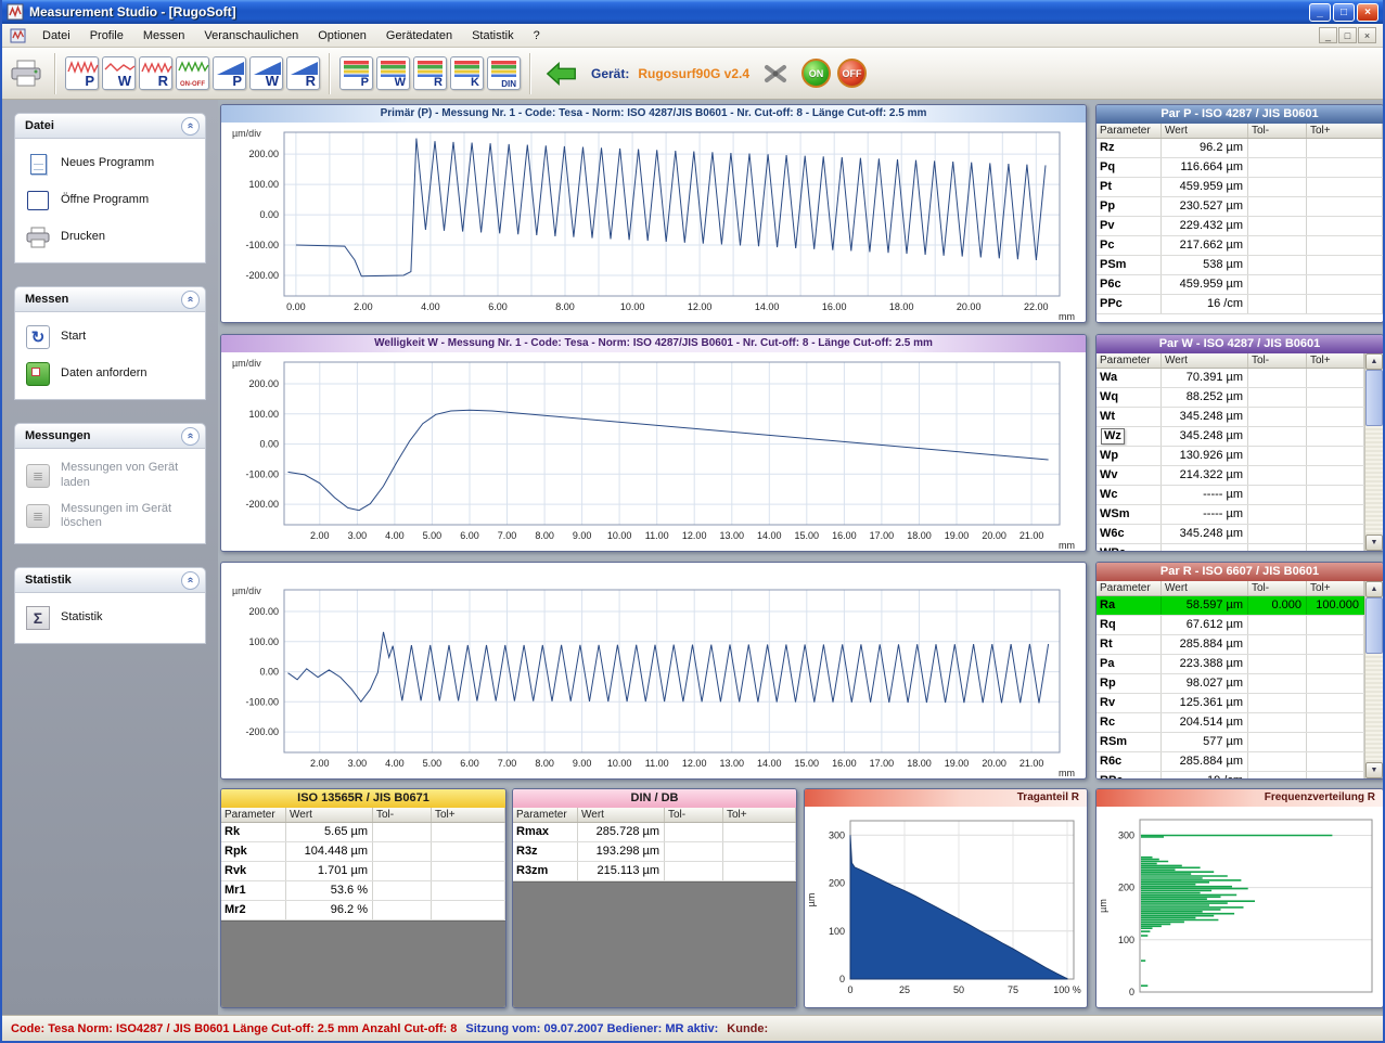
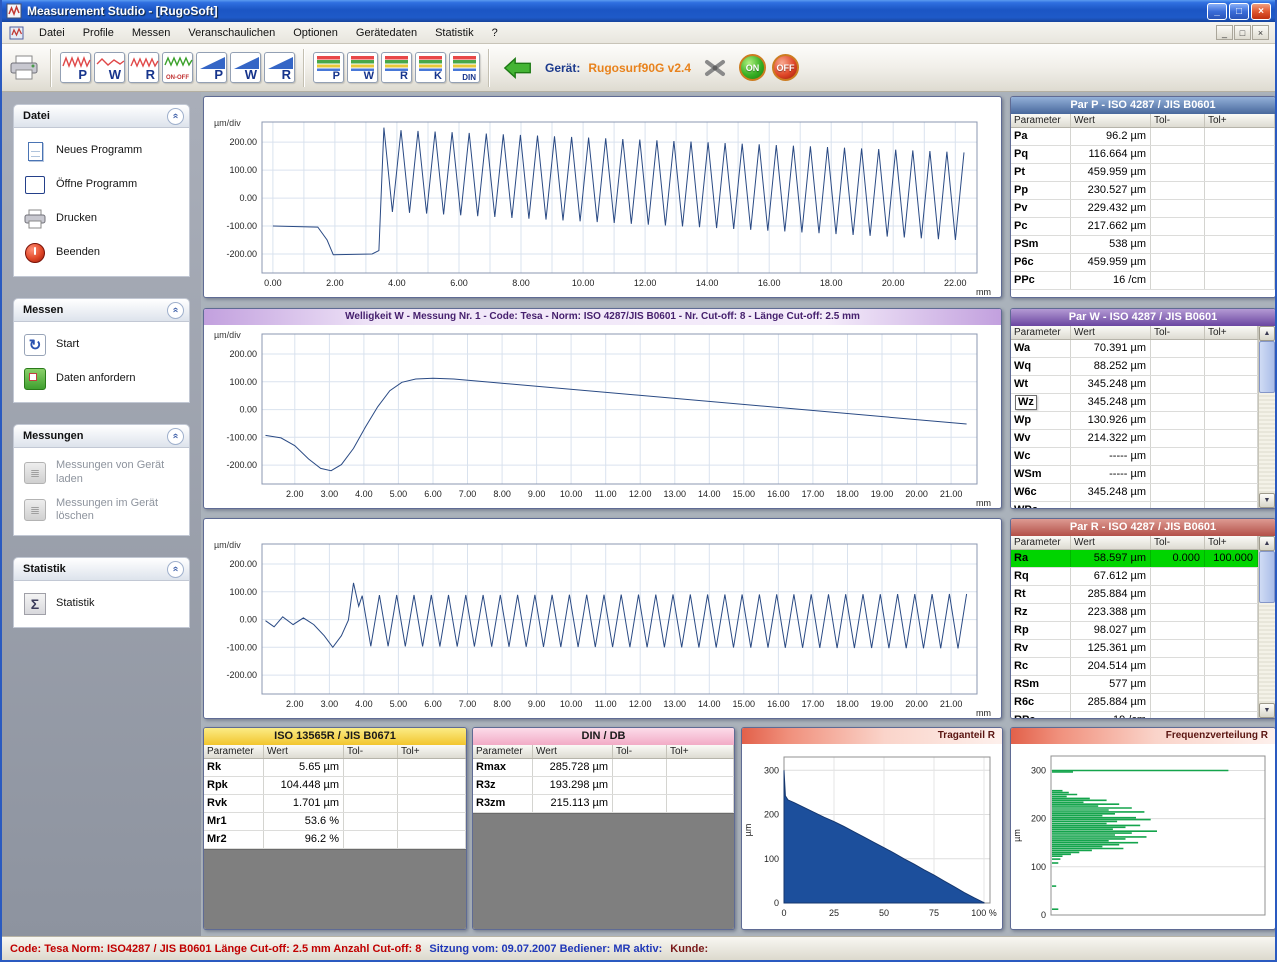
  Measurement Studio - [RugoSoft]
  _
  □
  ×
  Datei
  Profile
  Messen
  Veranschaulichen
  Optionen
  Gerätedaten
  Statistik
  ?
  _
  □
  ×
  P
  W
  R
  P
  W
  R
  P
  W
  R
  K
  DIN
  Gerät:
  Rugosurf90G v2.4
  ON
  OFF
  Datei
  Neues Programm
  Öffne Programm
  Drucken
+ Beenden
  Messen
  ↻
  Start
  Daten anfordern
  Messungen
  ≣
  Messungen von Gerät laden
  ≣
  Messungen im Gerät löschen
  Statistik
  Σ
  Statistik
- Primär (P) - Messung Nr. 1 - Code: Tesa - Norm: ISO 4287/JIS B0601 - Nr. Cut-off: 8 - Länge Cut-off: 2.5 mm
  200.00
  100.00
  0.00
  -100.00
  -200.00
  0.00
  2.00
  4.00
  6.00
  8.00
  10.00
  12.00
  14.00
  16.00
  18.00
  20.00
  22.00
  µm/div
  mm
  Welligkeit W - Messung Nr. 1 - Code: Tesa - Norm: ISO 4287/JIS B0601 - Nr. Cut-off: 8 - Länge Cut-off: 2.5 mm
  200.00
  100.00
  0.00
  -100.00
  -200.00
  2.00
  3.00
  4.00
  5.00
  6.00
  7.00
  8.00
  9.00
  10.00
  11.00
  12.00
  13.00
  14.00
  15.00
  16.00
  17.00
  18.00
  19.00
  20.00
  21.00
  µm/div
  mm
  200.00
  100.00
  0.00
  -100.00
  -200.00
  2.00
  3.00
  4.00
  5.00
  6.00
  7.00
  8.00
  9.00
  10.00
  11.00
  12.00
  13.00
  14.00
  15.00
  16.00
  17.00
  18.00
  19.00
  20.00
  21.00
  µm/div
  mm
  Par P - ISO 4287 / JIS B0601
  Parameter
  Wert
  Tol-
  Tol+
- Rz
+ Pa
  96.2 µm
  Pq
  116.664 µm
  Pt
  459.959 µm
  Pp
  230.527 µm
  Pv
  229.432 µm
  Pc
  217.662 µm
  PSm
  538 µm
  P6c
  459.959 µm
  PPc
  16 /cm
  Par W - ISO 4287 / JIS B0601
  Parameter
  Wert
  Tol-
  Tol+
  Wa
  70.391 µm
  Wq
  88.252 µm
  Wt
  345.248 µm
  Wz
  345.248 µm
  Wp
  130.926 µm
  Wv
  214.322 µm
  Wc
  ----- µm
  WSm
  ----- µm
  W6c
  345.248 µm
- Par R - ISO 6607 / JIS B0601
+ Par R - ISO 4287 / JIS B0601
  Parameter
  Wert
  Tol-
  Tol+
  Ra
  58.597 µm
  0.000
  100.000
  Rq
  67.612 µm
  Rt
  285.884 µm
- Pa
+ Rz
  223.388 µm
  Rp
  98.027 µm
  Rv
  125.361 µm
  Rc
  204.514 µm
  RSm
  577 µm
  R6c
  285.884 µm
  ISO 13565R / JIS B0671
  Parameter
  Wert
  Tol-
  Tol+
  Rk
  5.65 µm
  Rpk
  104.448 µm
  Rvk
  1.701 µm
  Mr1
  53.6 %
  Mr2
  96.2 %
  DIN / DB
  Parameter
  Wert
  Tol-
  Tol+
  Rmax
  285.728 µm
  R3z
  193.298 µm
  R3zm
  215.113 µm
  Traganteil R
  0
  100
  200
  300
  0
  25
  50
  75
  100 %
  Frequenzverteilung R
  0
  100
  200
  300
  Code: Tesa Norm: ISO4287 / JIS B0601 Länge Cut-off: 2.5 mm Anzahl Cut-off: 8
  Sitzung vom: 09.07.2007 Bediener: MR aktiv:
  Kunde:
